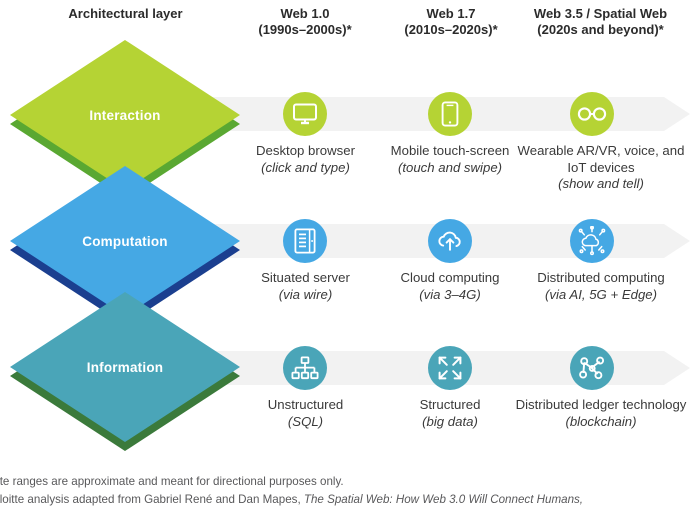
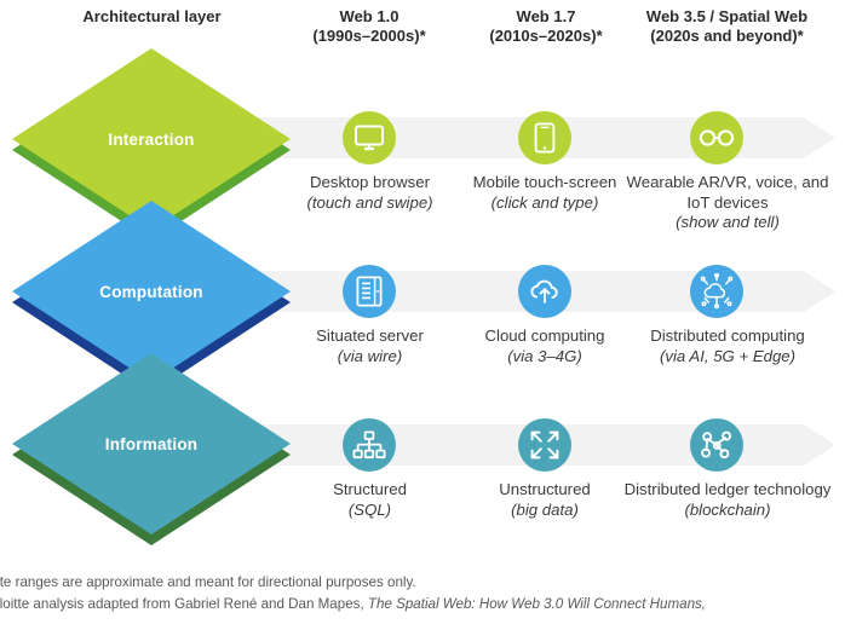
  Architectural layer
  Web 1.0
  (1990s–2000s)*
  Web 1.7
  (2010s–2020s)*
  Web 3.5 / Spatial Web
  (2020s and beyond)*
  Interaction
  Computation
  Information
  Desktop browser
- (click and type)
+ (touch and swipe)
  Mobile touch-screen
- (touch and swipe)
+ (click and type)
  Wearable AR/VR, voice, and IoT devices
  (show and tell)
  Situated server
  (via wire)
  Cloud computing
  (via 3–4G)
  Distributed computing
  (via AI, 5G + Edge)
- Unstructured
+ Structured
  (SQL)
- Structured
+ Unstructured
  (big data)
  Distributed ledger technology
  (blockchain)
  te ranges are approximate and meant for directional purposes only.
  loitte analysis adapted from Gabriel René and Dan Mapes, The Spatial Web: How Web 3.0 Will Connect Humans,
